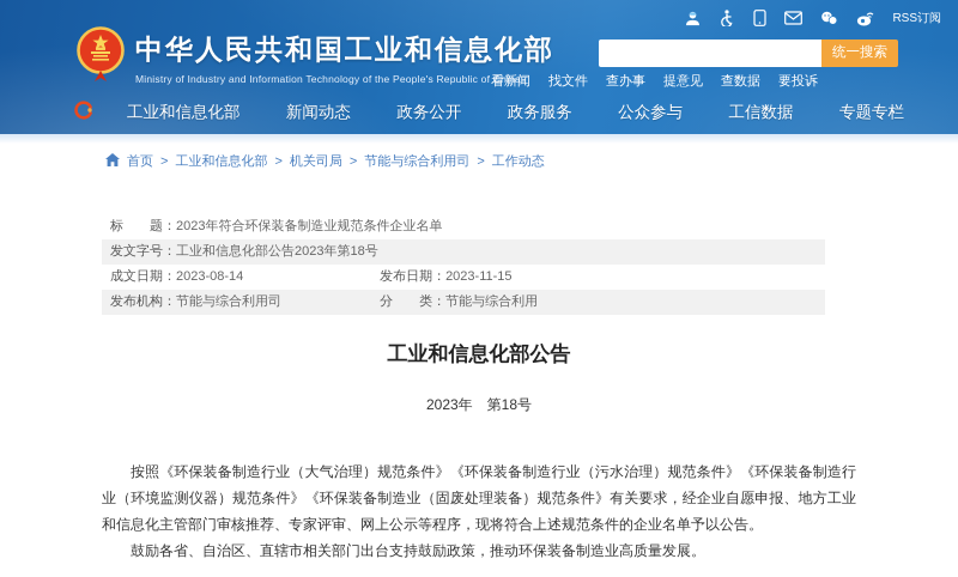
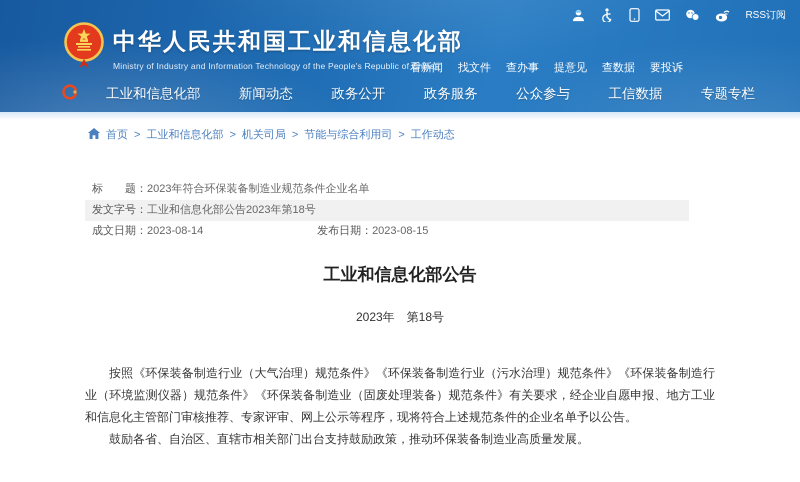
  中华人民共和国工业和信息化部
  Ministry of Industry and Information Technology of the People's Republic of China
  RSS订阅
- 统一搜索
  看新闻
  找文件
  查办事
  提意见
  查数据
  要投诉
  工业和信息化部
  新闻动态
  政务公开
  政务服务
  公众参与
  工信数据
  专题专栏
  首页
  >
  工业和信息化部
  >
  机关司局
  >
  节能与综合利用司
  >
  工作动态
  标 题：2023年符合环保装备制造业规范条件企业名单
  发文字号：工业和信息化部公告2023年第18号
- 成文日期：2023-08-14 发布日期：2023-11-15
+ 成文日期：2023-08-14 发布日期：2023-08-15
- 发布机构：节能与综合利用司 分 类：节能与综合利用
  工业和信息化部公告
  2023年 第18号
  按照《环保装备制造行业（大气治理）规范条件》《环保装备制造行业（污水治理）规范条件》《环保装备制造行业（环境监测仪器）规范条件》《环保装备制造业（固废处理装备）规范条件》有关要求，经企业自愿申报、地方工业和信息化主管部门审核推荐、专家评审、网上公示等程序，现将符合上述规范条件的企业名单予以公告。
  鼓励各省、自治区、直辖市相关部门出台支持鼓励政策，推动环保装备制造业高质量发展。
